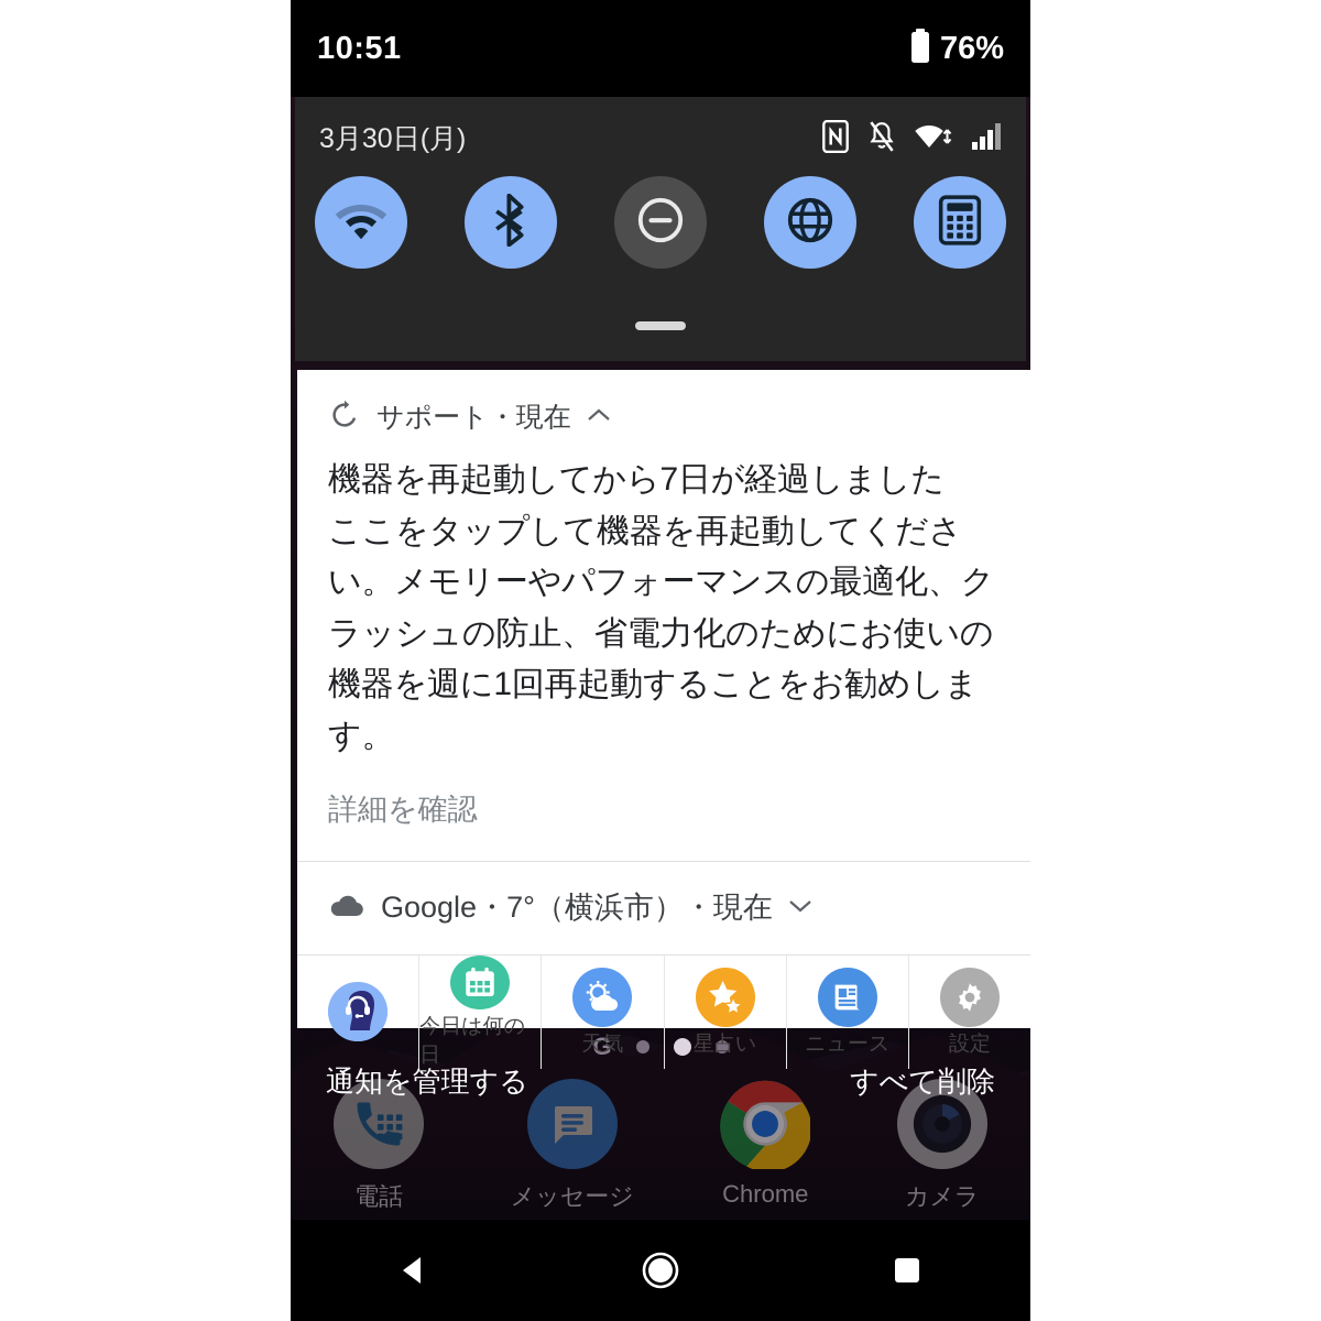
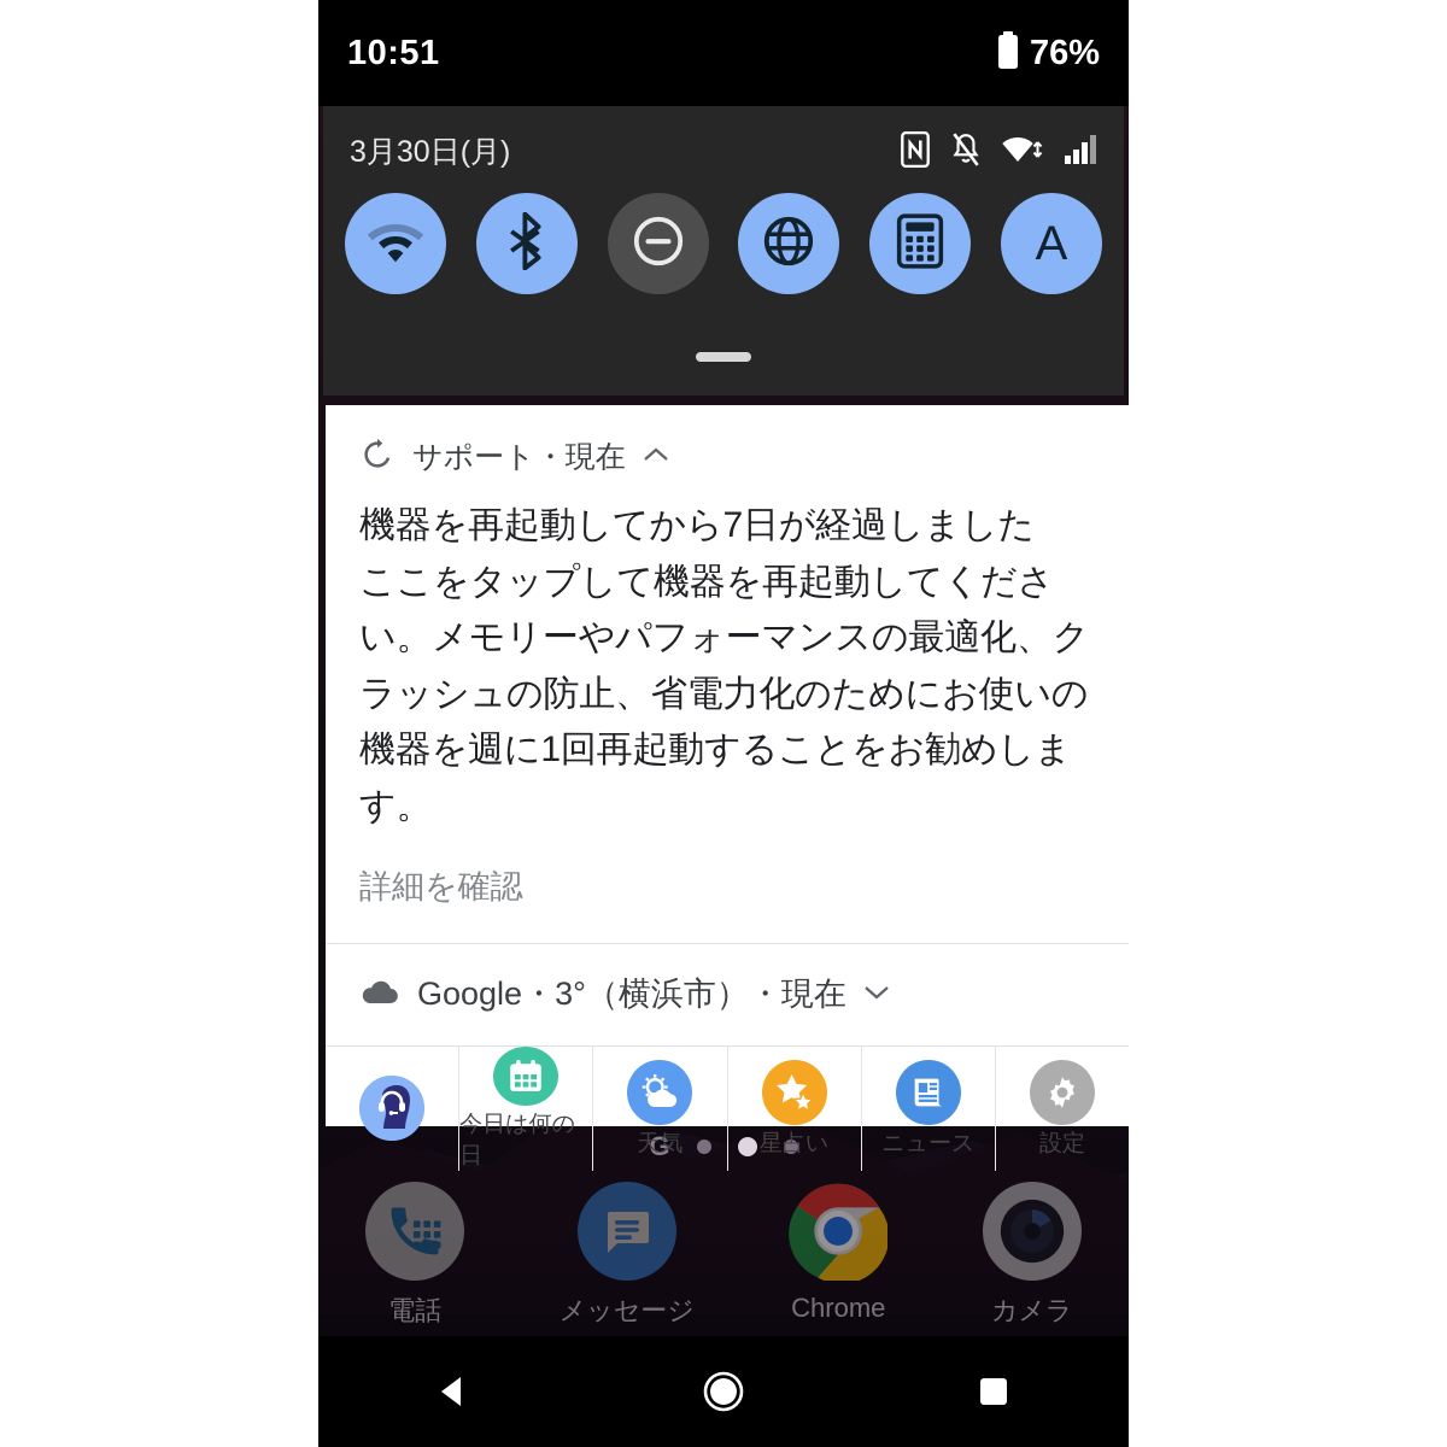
  電話
  メッセージ
  Chrome
  カメラ
  G
- 通知を管理する
- すべて削除
  10:51
  76%
  3月30日(月)
+ A
  サポート・現在
  機器を再起動してから7日が経過しました
  ここをタップして機器を再起動してください。メモリーやパフォーマンスの最適化、クラッシュの防止、省電力化のためにお使いの機器を週に1回再起動することをお勧めします。
  詳細を確認
- Google・7°（横浜市）・現在
+ Google・3°（横浜市）・現在
  今日は何の日
  天気
  星占い
  ニュース
  設定
